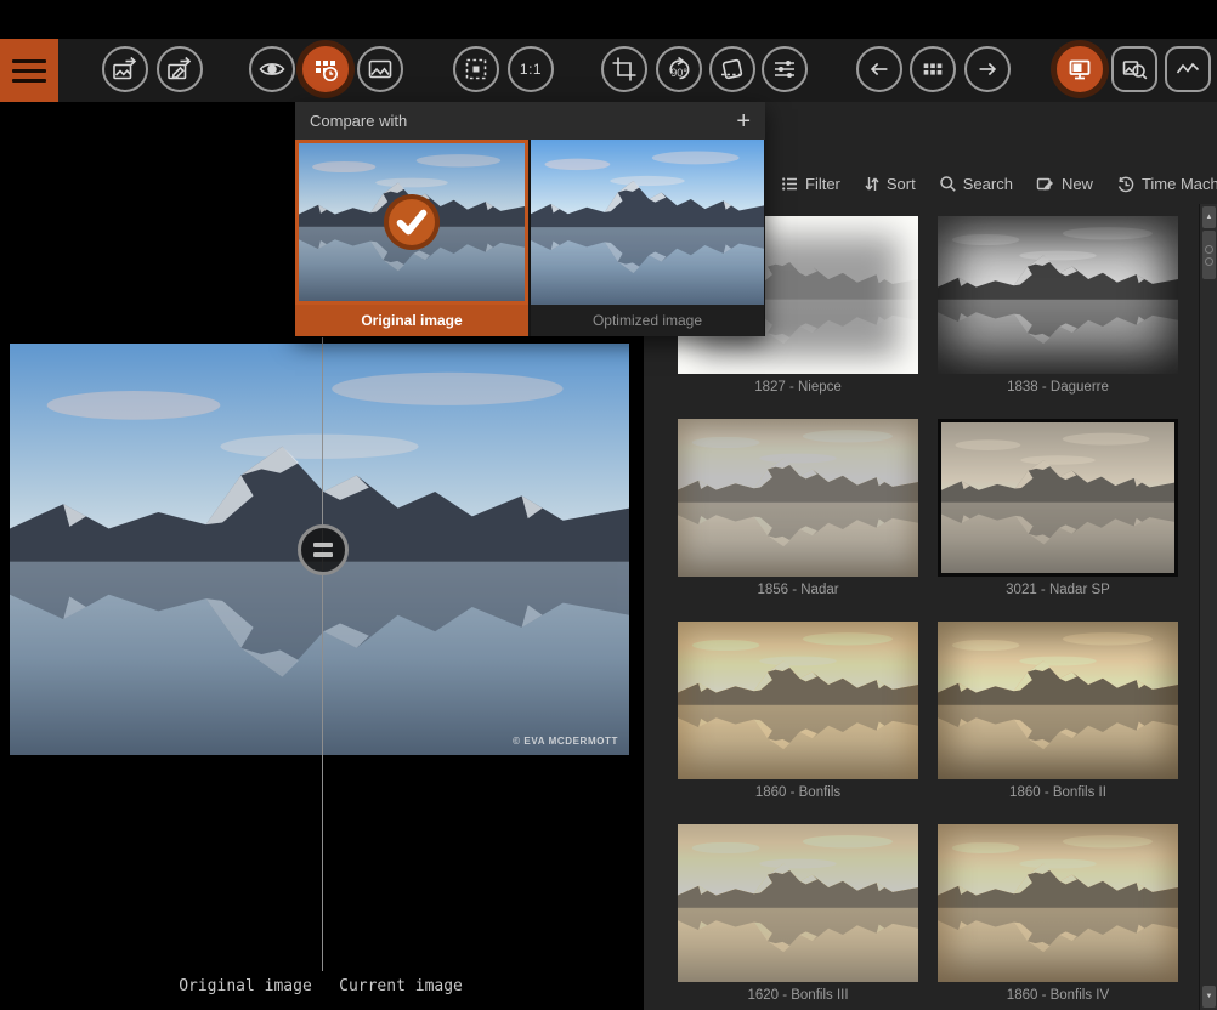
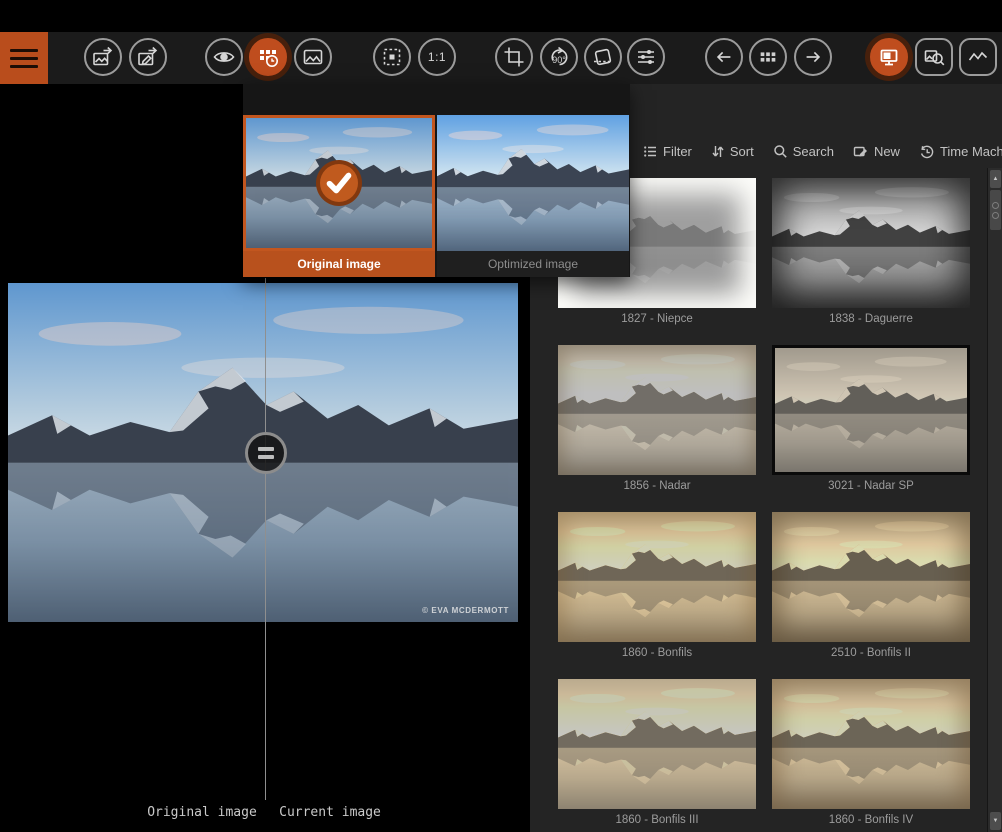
  1:1
  90°
  Filter
  Sort
  Search
  New
  Time Mach
  1827 - Niepce
  1838 - Daguerre
  1856 - Nadar
  3021 - Nadar SP
  1860 - Bonfils
- 1860 - Bonfils II
+ 2510 - Bonfils II
- 1620 - Bonfils III
+ 1860 - Bonfils III
  1860 - Bonfils IV
  © EVA MCDERMOTT
  Original image
  Current image
- Compare with
- +
  Original image
  Optimized image
